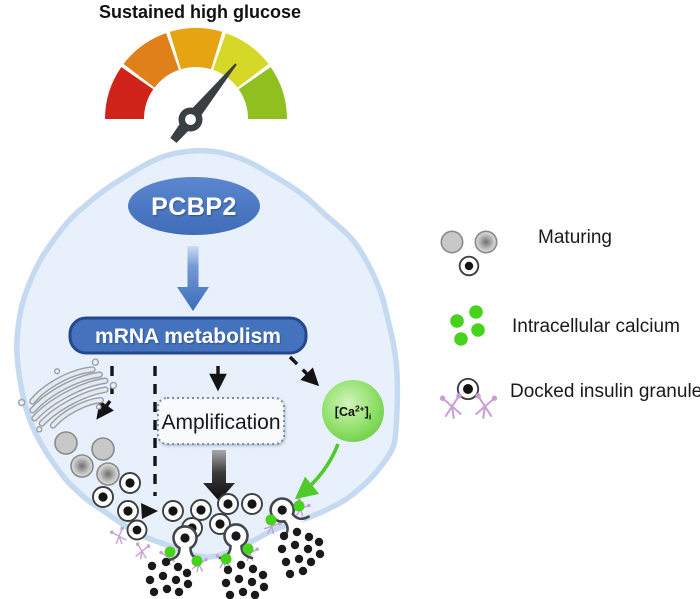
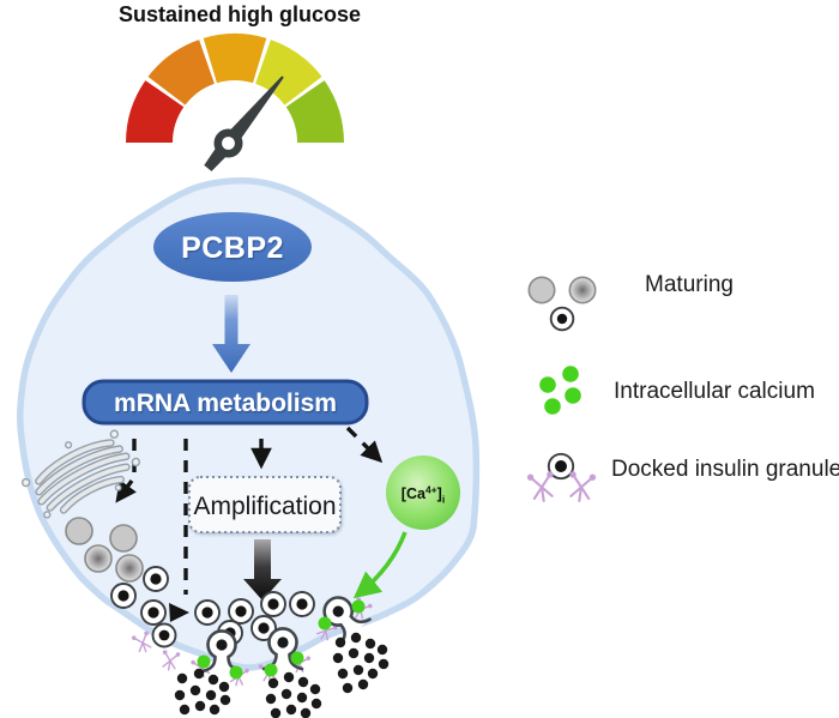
  Sustained high glucose
  PCBP2
  mRNA metabolism
  Amplification
- [Ca2+]i
+ [Ca4+]i
  Maturing
  Intracellular calcium
  Docked insulin granule
